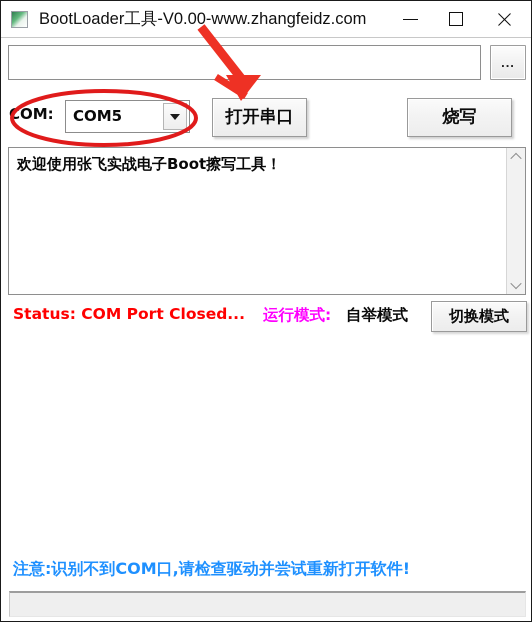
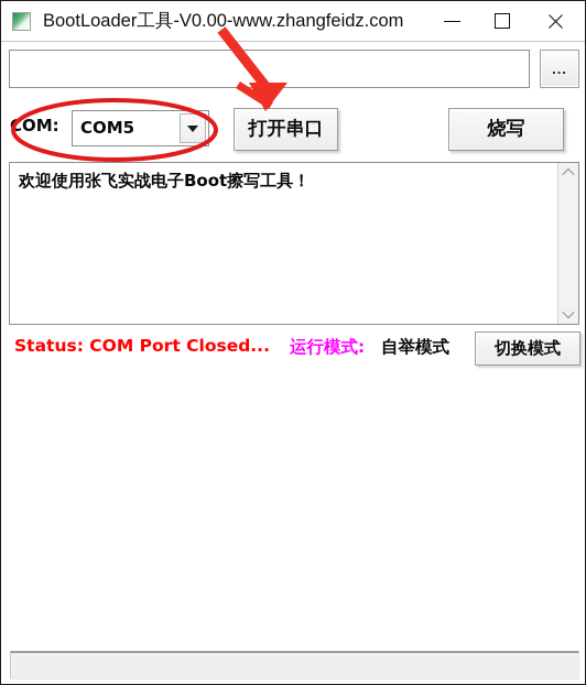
  BootLoader工具-V0.00-www.zhangfeidz.com
  ...
  OM:
  COM5
  打开串口
  烧写
  欢迎使用张飞实战电子Boot擦写工具！
  Status: COM Port Closed...
  运行模式:
  自举模式
  切换模式
- 注意:识别不到COM口,请检查驱动并尝试重新打开软件!
